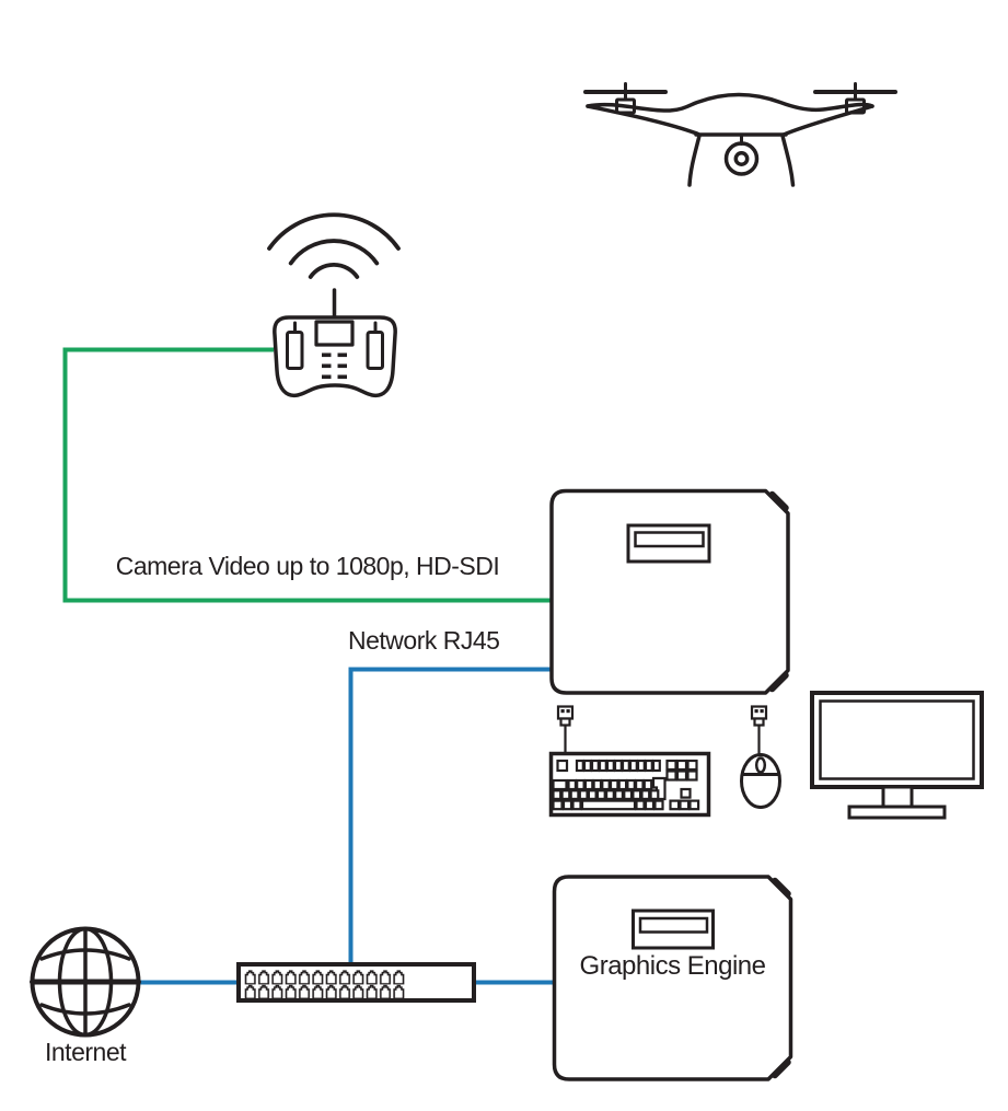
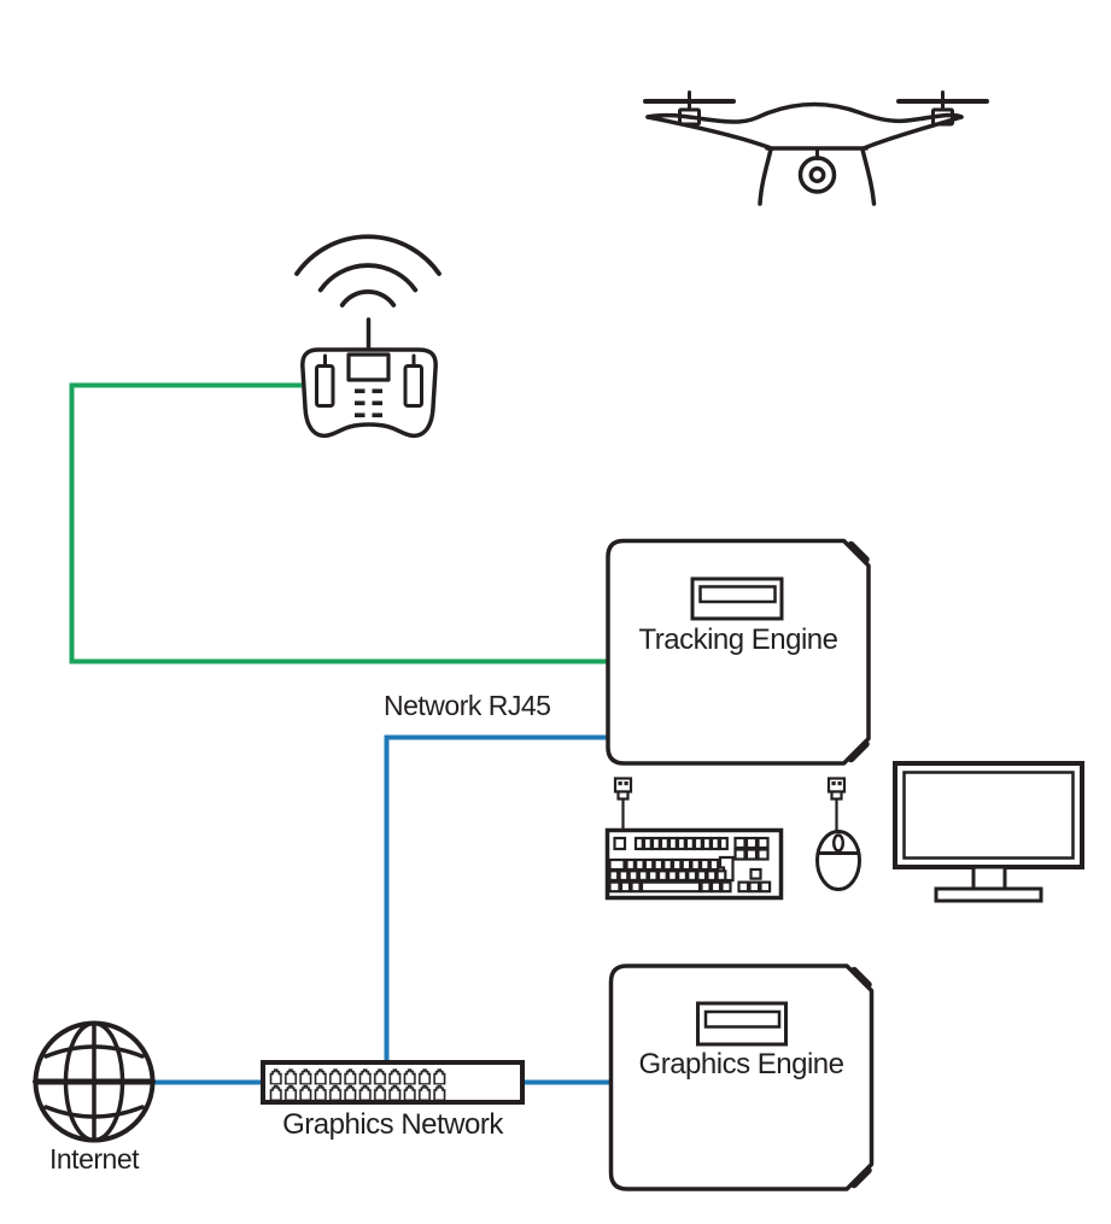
- Camera Video up to 1080p, HD-SDI
  Network RJ45
+ Tracking Engine
  Graphics Engine
+ Graphics Network
  Internet
